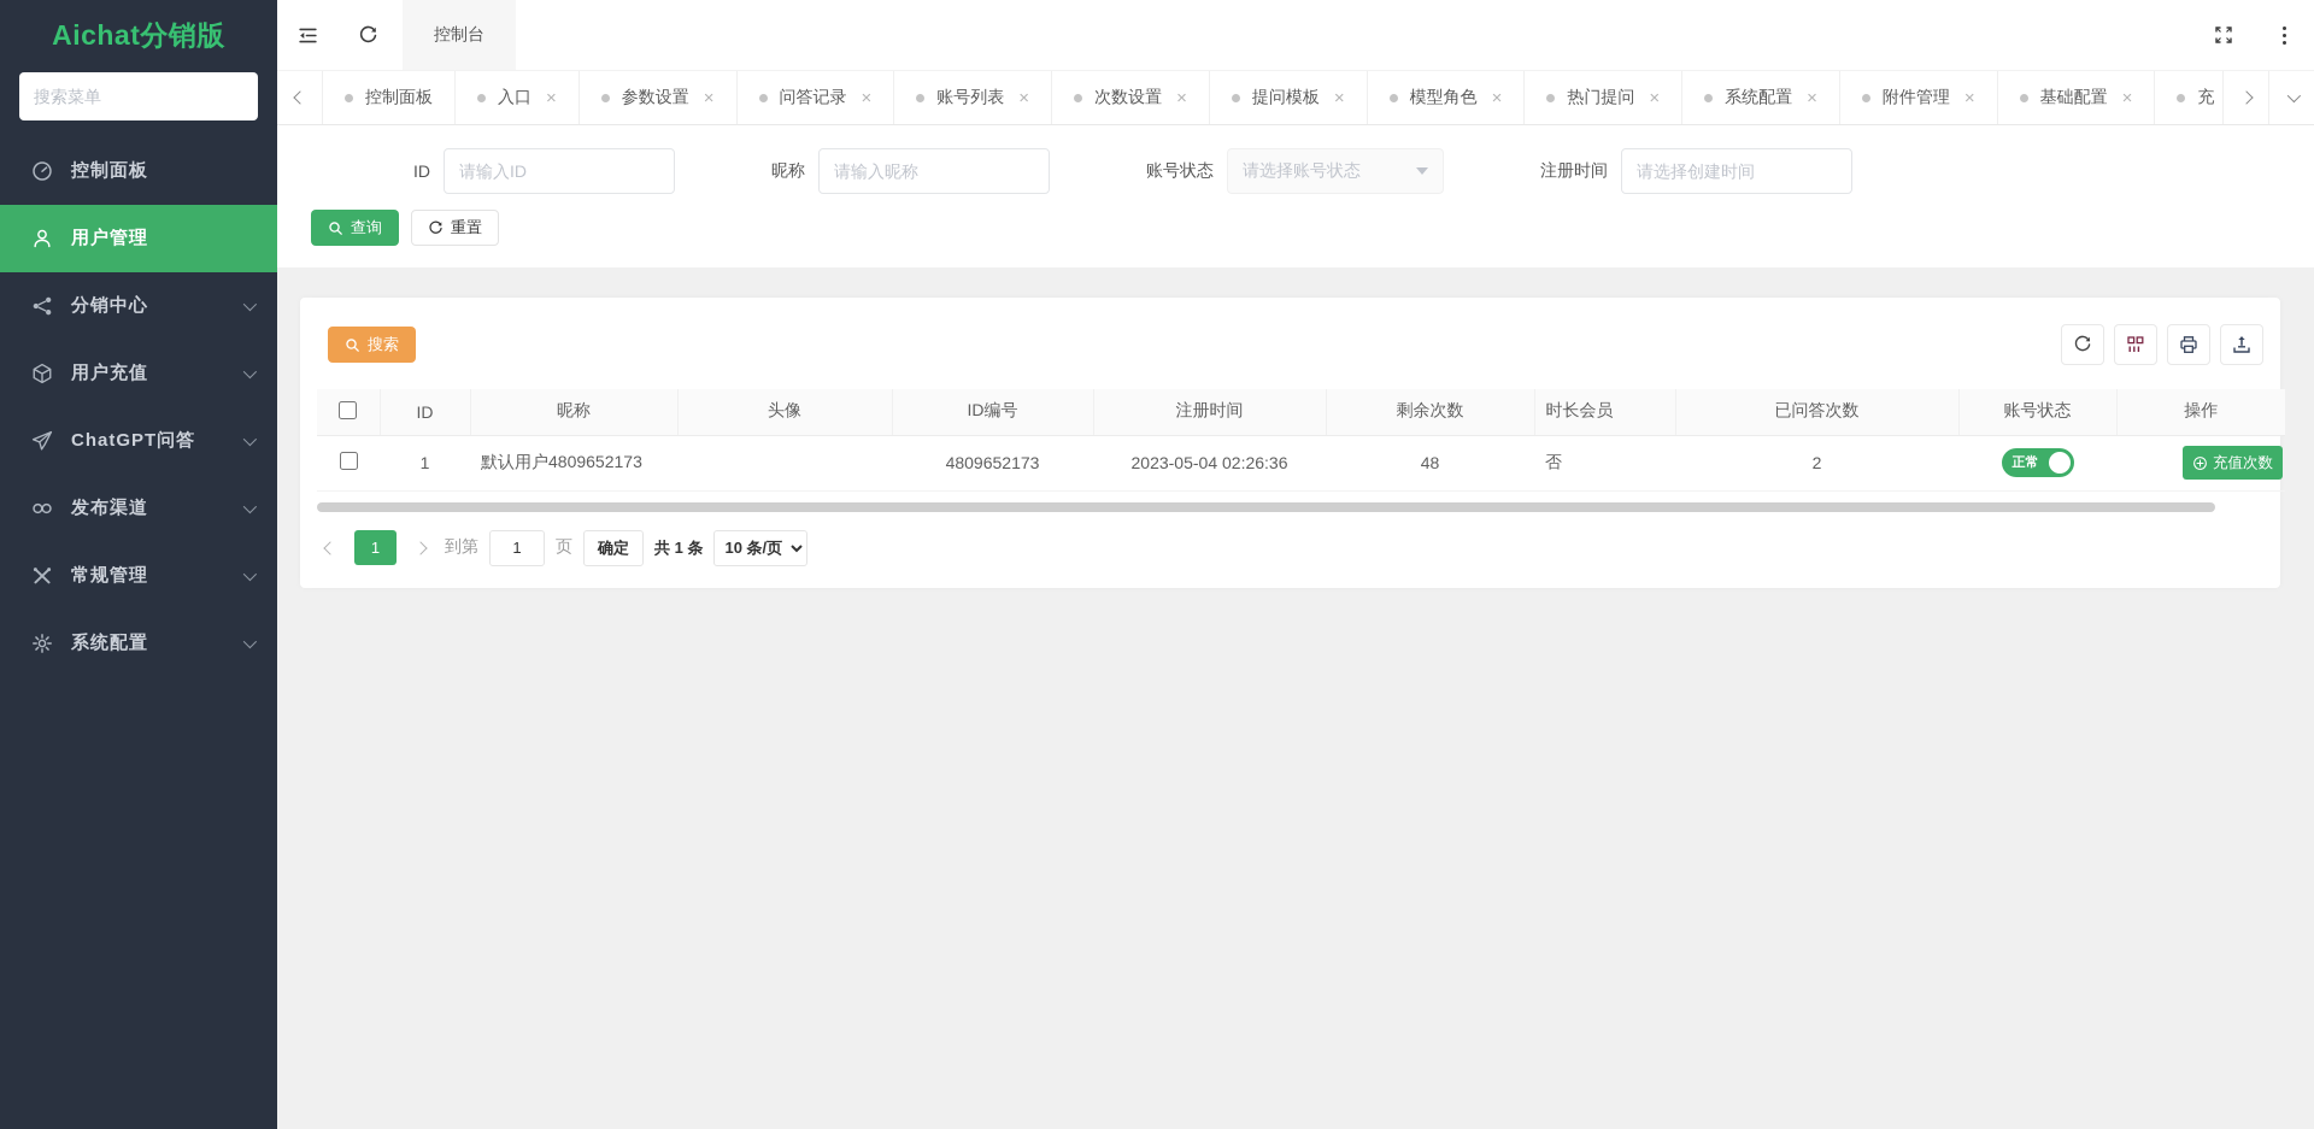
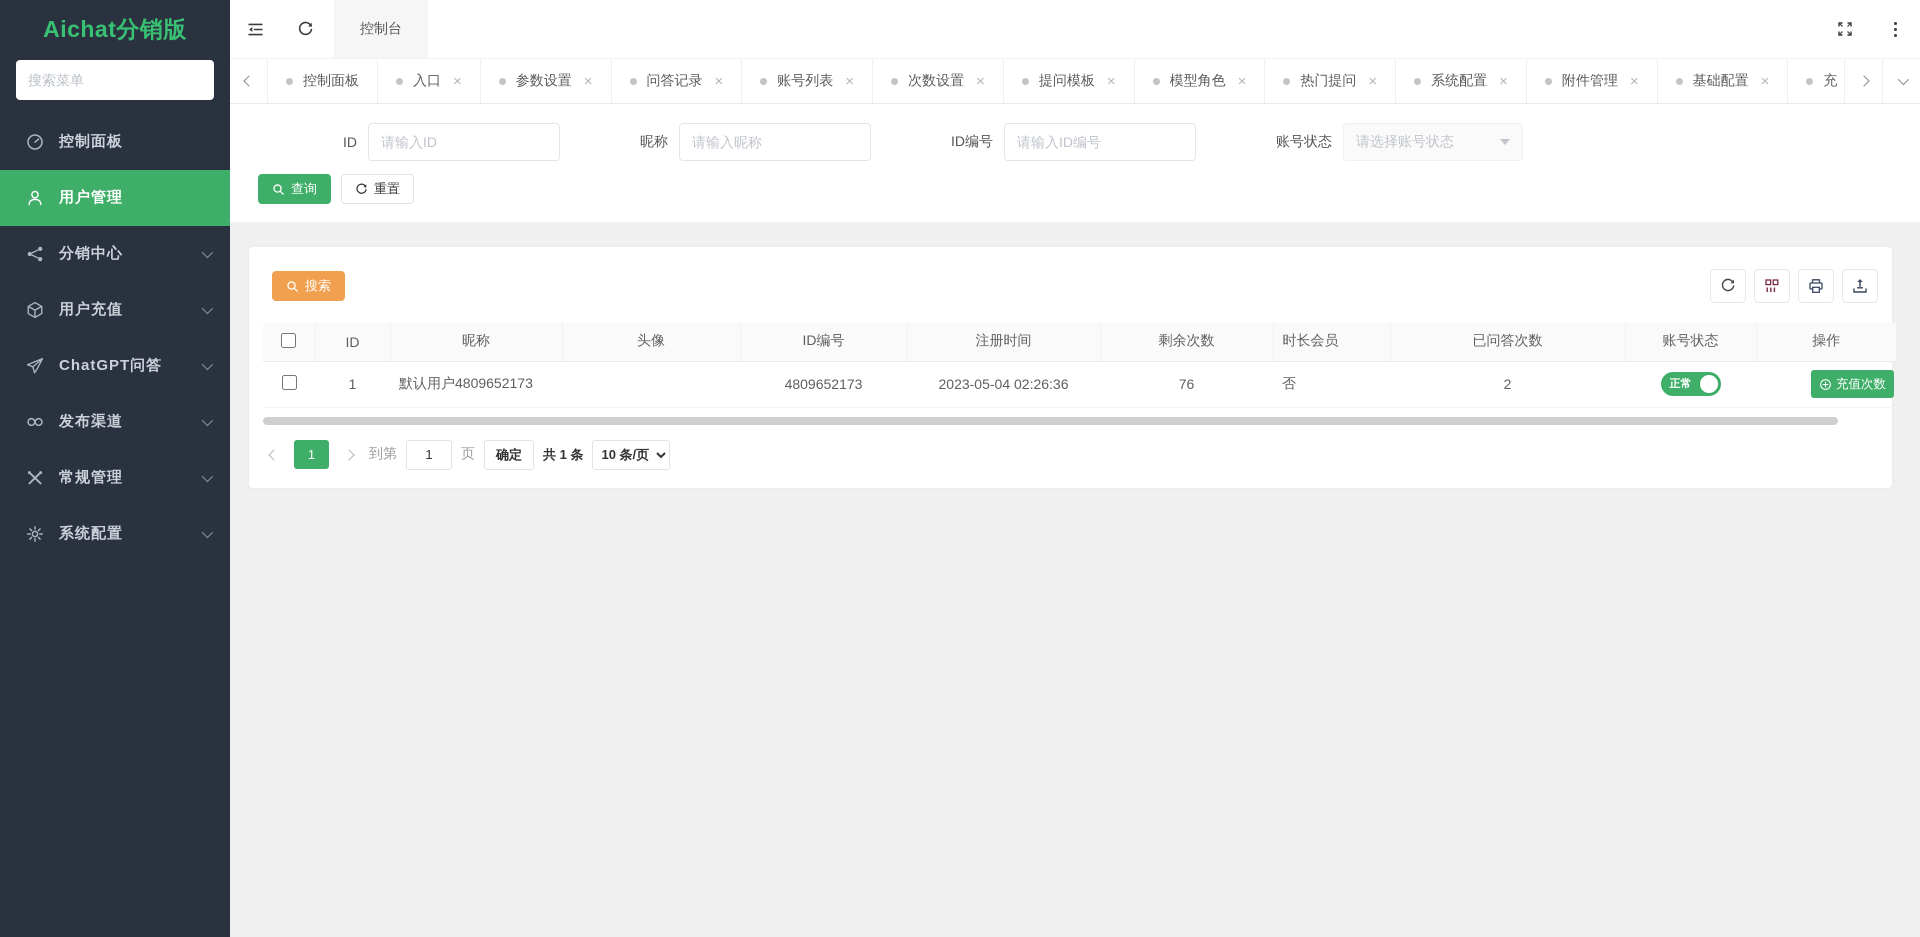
  Aichat分销版
  搜索菜单
  控制面板
  用户管理
  分销中心
  用户充值
  ChatGPT问答
  发布渠道
  常规管理
  系统配置
  控制台
  控制面板
  入口
  ×
  参数设置
  ×
  问答记录
  ×
  账号列表
  ×
  次数设置
  ×
  提问模板
  ×
  模型角色
  ×
  热门提问
  ×
  系统配置
  ×
  附件管理
  ×
  基础配置
  ×
  充
  ID
  请输入ID
  昵称
  请输入昵称
+ ID编号
+ 请输入ID编号
  账号状态
  请选择账号状态
- 注册时间
- 请选择创建时间
  查询
  重置
  搜索
  	ID	昵称	头像	ID编号	注册时间	剩余次数	时长会员	已问答次数	账号状态	操作
- 	1	默认用户4809652173		4809652173	2023-05-04 02:26:36	48	否	2	正常	充值次数
+ 	1	默认用户4809652173		4809652173	2023-05-04 02:26:36	76	否	2	正常	充值次数
  1
  到第
  1
  页
  确定
  共 1 条
  10 条/页
